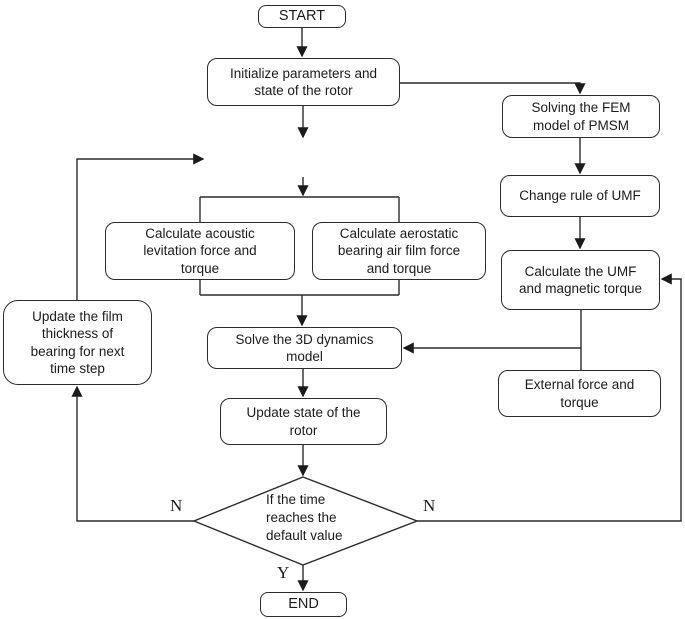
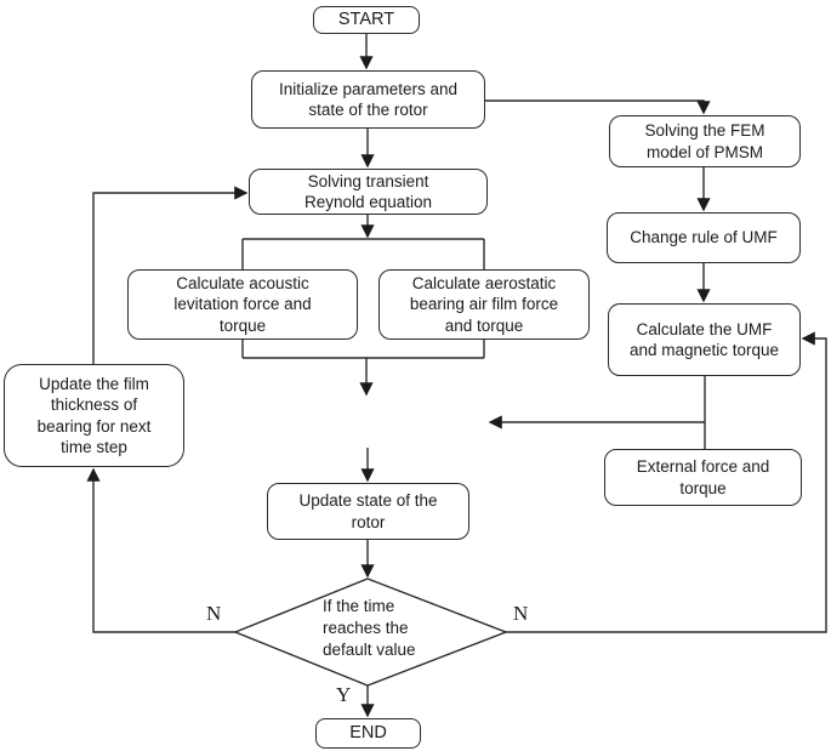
  START
  Initialize parameters and
  state of the rotor
+ Solving transient
+ Reynold equation
  Calculate acoustic
  levitation force and
  torque
  Calculate aerostatic
  bearing air film force
  and torque
- Solve the 3D dynamics
- model
  Update state of the
  rotor
  Update the film
  thickness of
  bearing for next
  time step
  Solving the FEM
  model of PMSM
  Change rule of UMF
  Calculate the UMF
  and magnetic torque
  External force and
  torque
  END
  If the time
  reaches the
  default value
  N
  N
  Y
